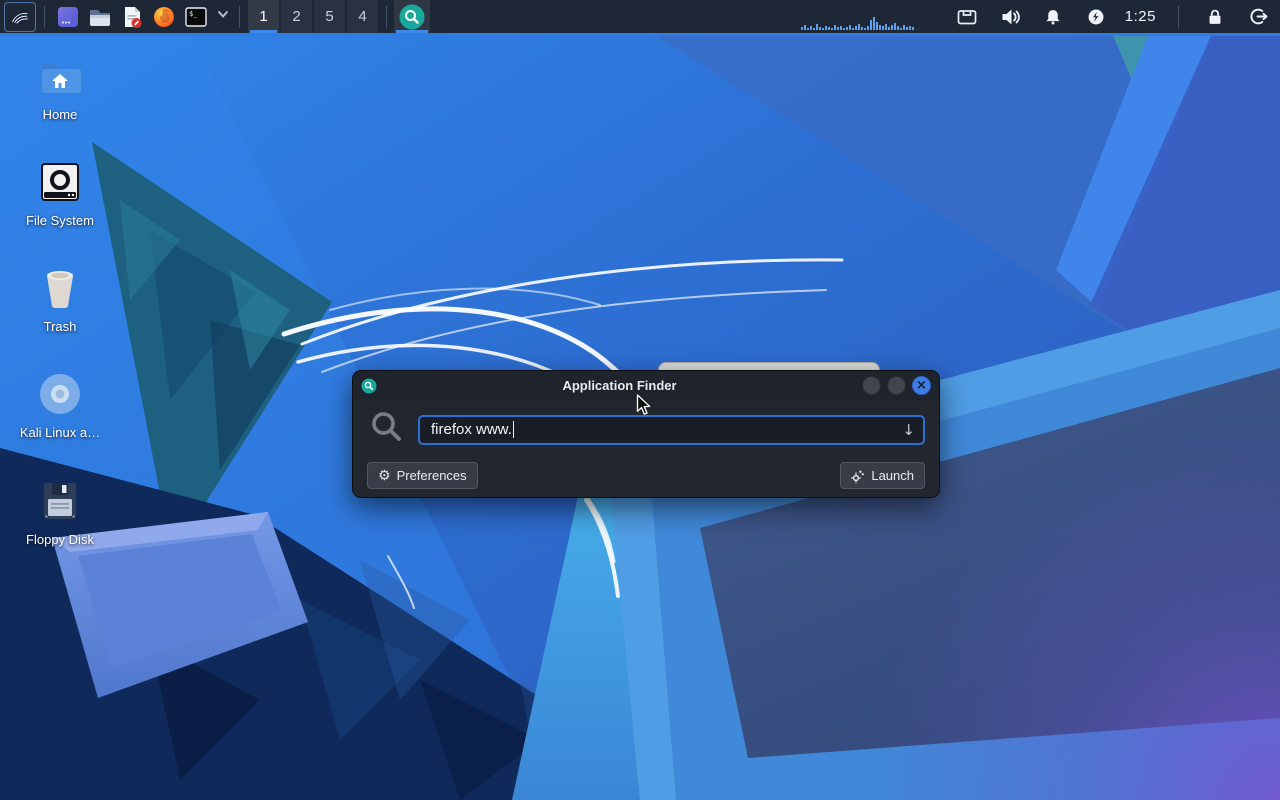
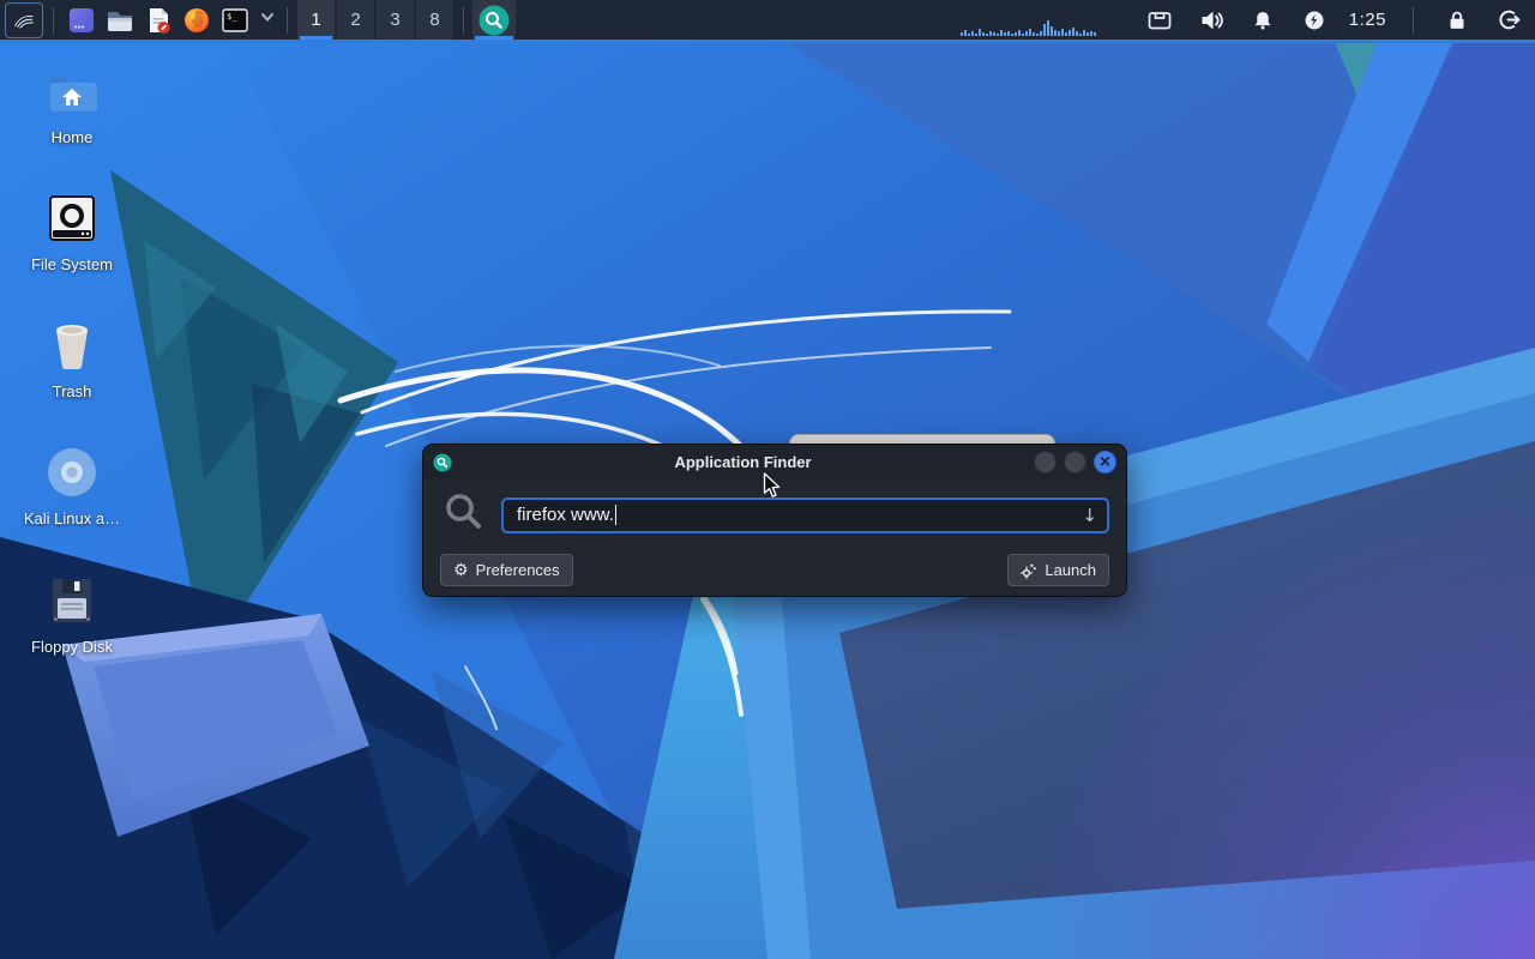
  Home
  File System
  Trash
  Kali Linux a…
  Floppy Disk
  $_
  1
  2
- 5
+ 3
- 4
+ 8
  1:25
  Application Finder
  ×
  firefox www.
  ↓
  ⚙
  Preferences
  Launch
